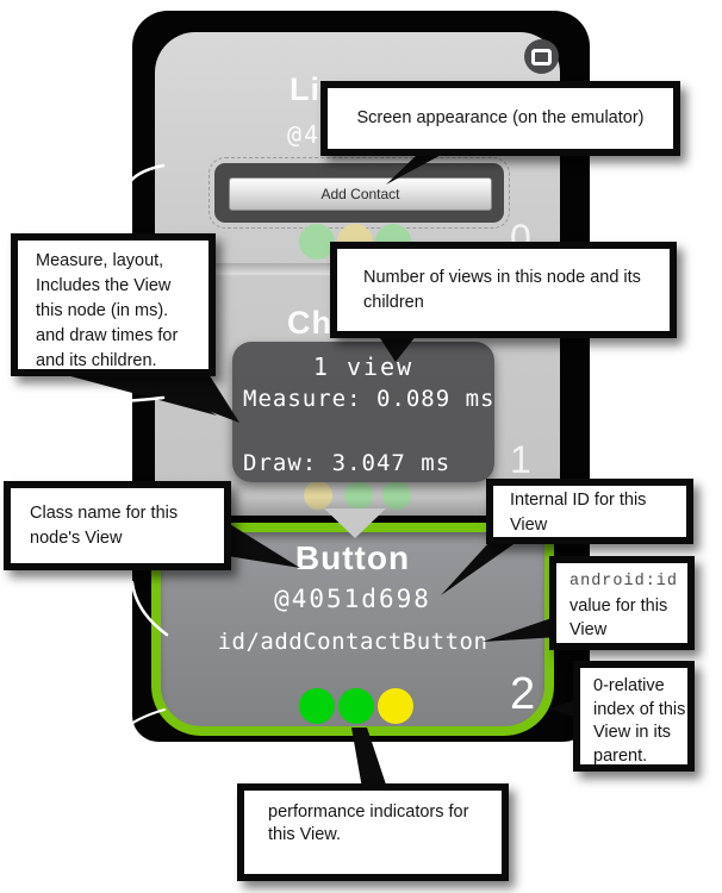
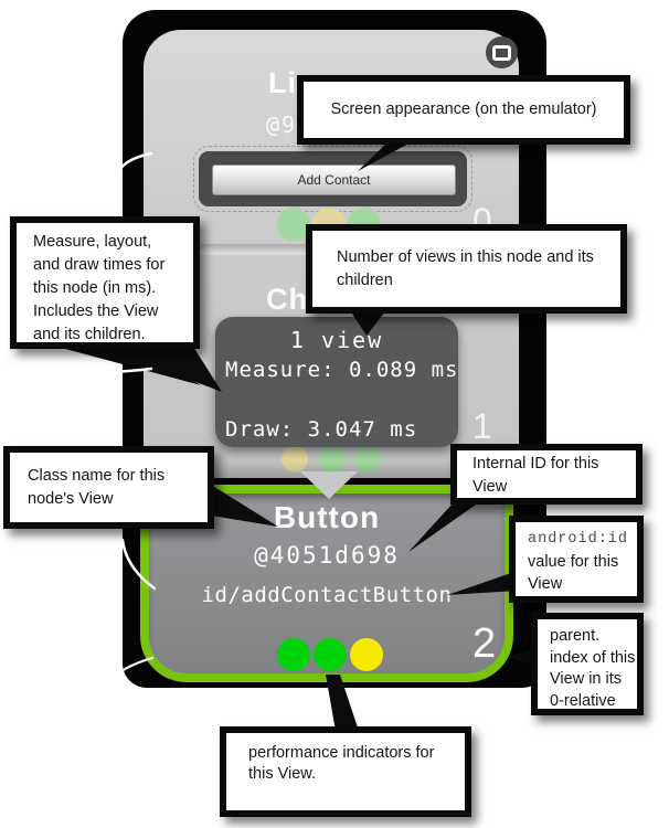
- @4
+ @9
  Add Contact
  0
  1
  1 view
  Measure: 0.089 ms
  Draw: 3.047 ms
  Button
  @4051d698
  id/addContactButton
  2
  Screen appearance (on the emulator)
  Measure, layout,
- Includes the View
+ and draw times for
  this node (in ms).
- and draw times for
+ Includes the View
  and its children.
  Number of views in this node and its
  children
  Class name for this
  node's View
  Internal ID for this
  View
  android:id
  value for this
  View
- 0-relative
+ parent.
  index of this
  View in its
- parent.
+ 0-relative
  performance indicators for
  this View.
